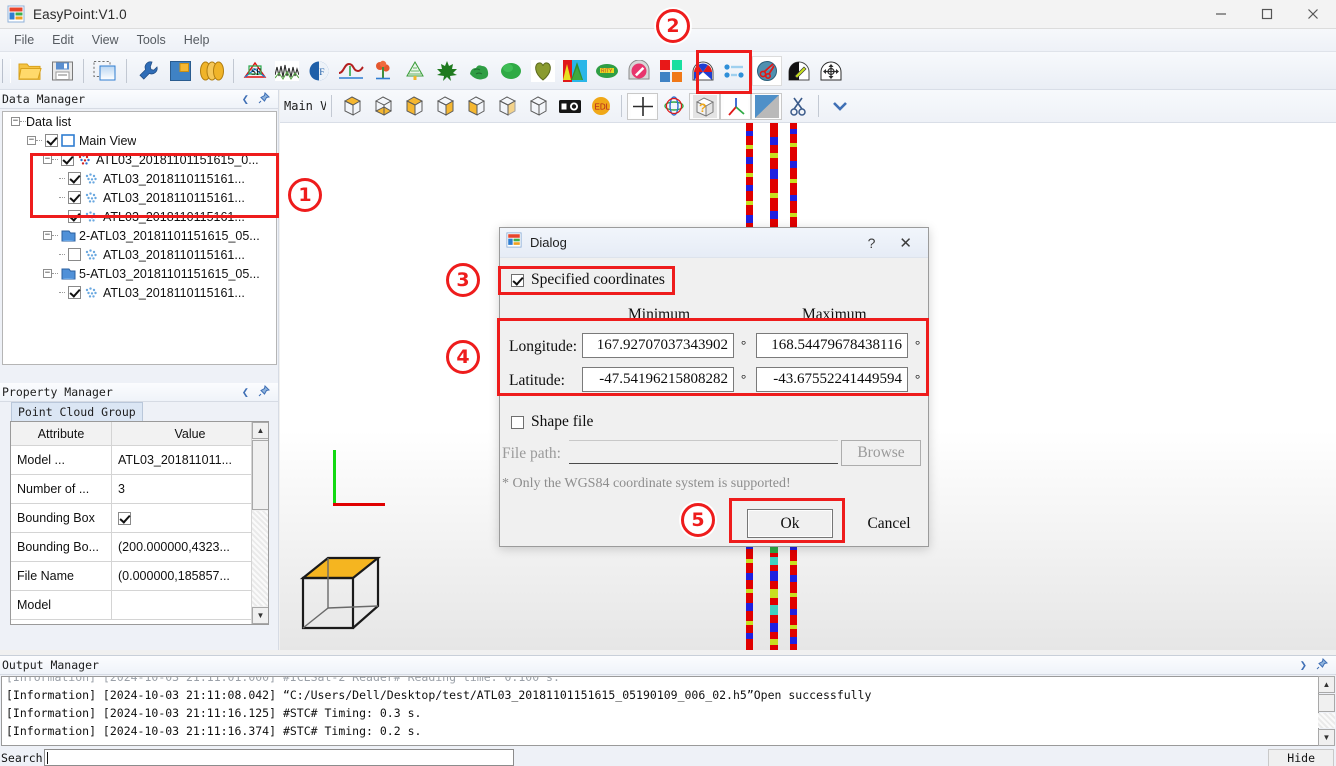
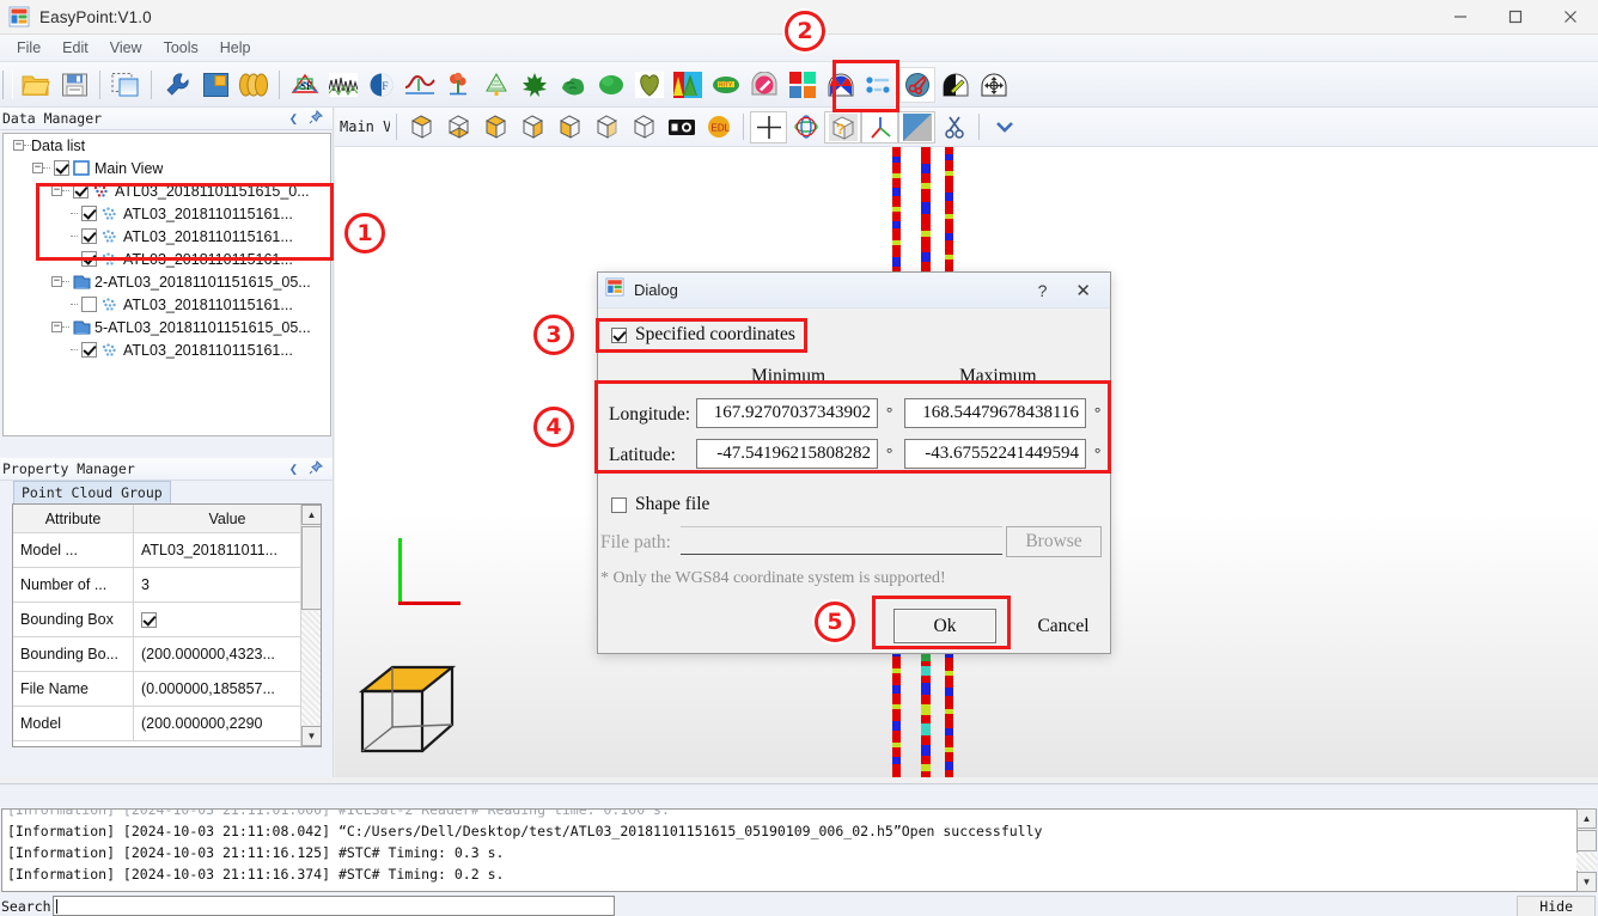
  EasyPoint:V1.0
  File
  Edit
  View
  Tools
  Help
  SF
  SF
  Main V
  EDL
  ?
  Data Manager
  ❮
  −
  Data list
  −
  Main View
  −
  ATL03_20181101151615_0...
  ATL03_2018110115161...
  ATL03_2018110115161...
  ATL03_2018110115161...
  −
  2-ATL03_20181101151615_05...
  ATL03_2018110115161...
  −
  5-ATL03_20181101151615_05...
  ATL03_2018110115161...
  Property Manager
  ❮
  Point Cloud Group
  Attribute
  Value
  Model ...
  ATL03_201811011...
  Number of ...
  3
  Bounding Box
  Bounding Bo...
  (200.000000,4323...
  File Name
  (0.000000,185857...
  Model
+ (200.000000,2290
  ▲
  ▼
- Output Manager
- ❯
  [Information] [2024-10-03 21:11:01.000] #ICESat-2 Reader# Reading time: 0.100 s.
  [Information] [2024-10-03 21:11:08.042] “C:/Users/Dell/Desktop/test/ATL03_20181101151615_05190109_006_02.h5”Open successfully
  [Information] [2024-10-03 21:11:16.125] #STC# Timing: 0.3 s.
  [Information] [2024-10-03 21:11:16.374] #STC# Timing: 0.2 s.
  ▲
  ▼
  Search
  Hide
  Dialog
  ?
  ✕
  Specified coordinates
  Minimum
  Maximum
  Longitude:
  167.92707037343902
  °
  168.54479678438116
  °
  Latitude:
  -47.54196215808282
  °
  -43.67552241449594
  °
  Shape file
  File path:
  Browse
  * Only the WGS84 coordinate system is supported!
  Ok
  Cancel
  1
  2
  3
  4
  5
